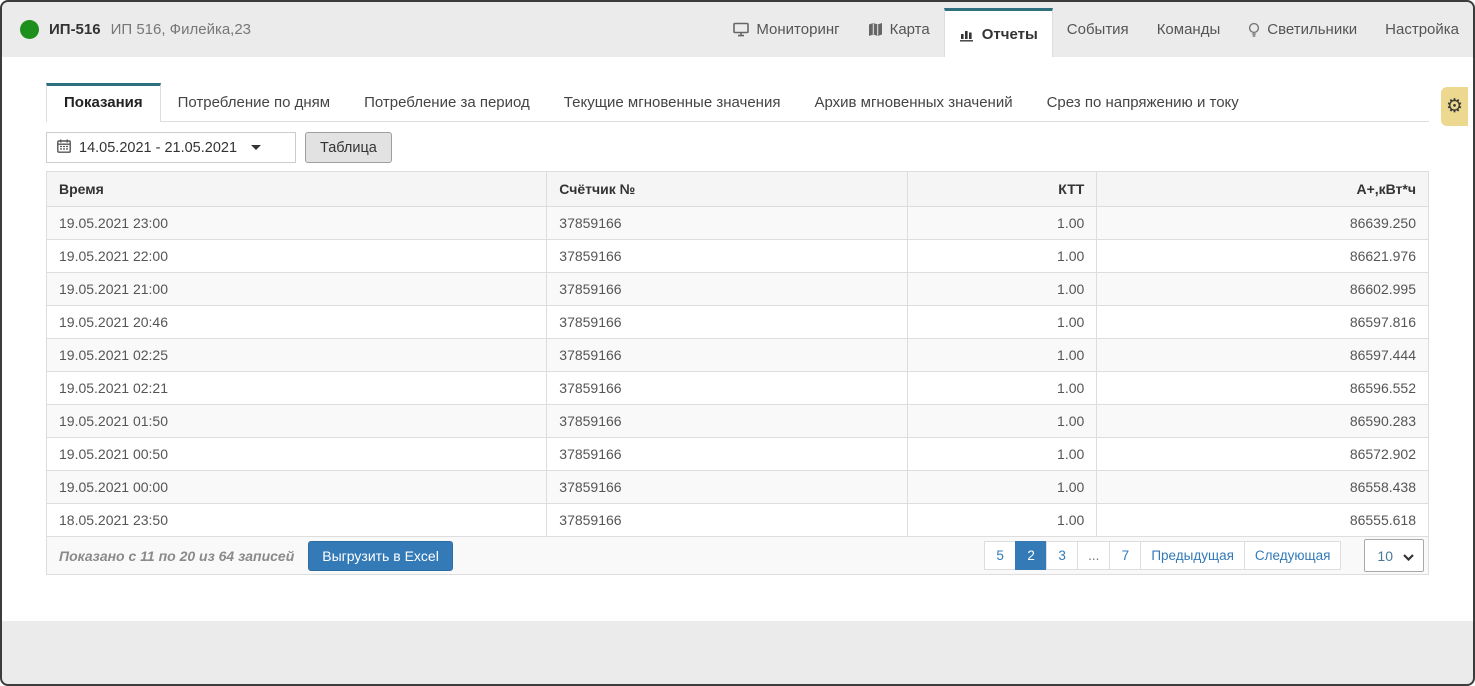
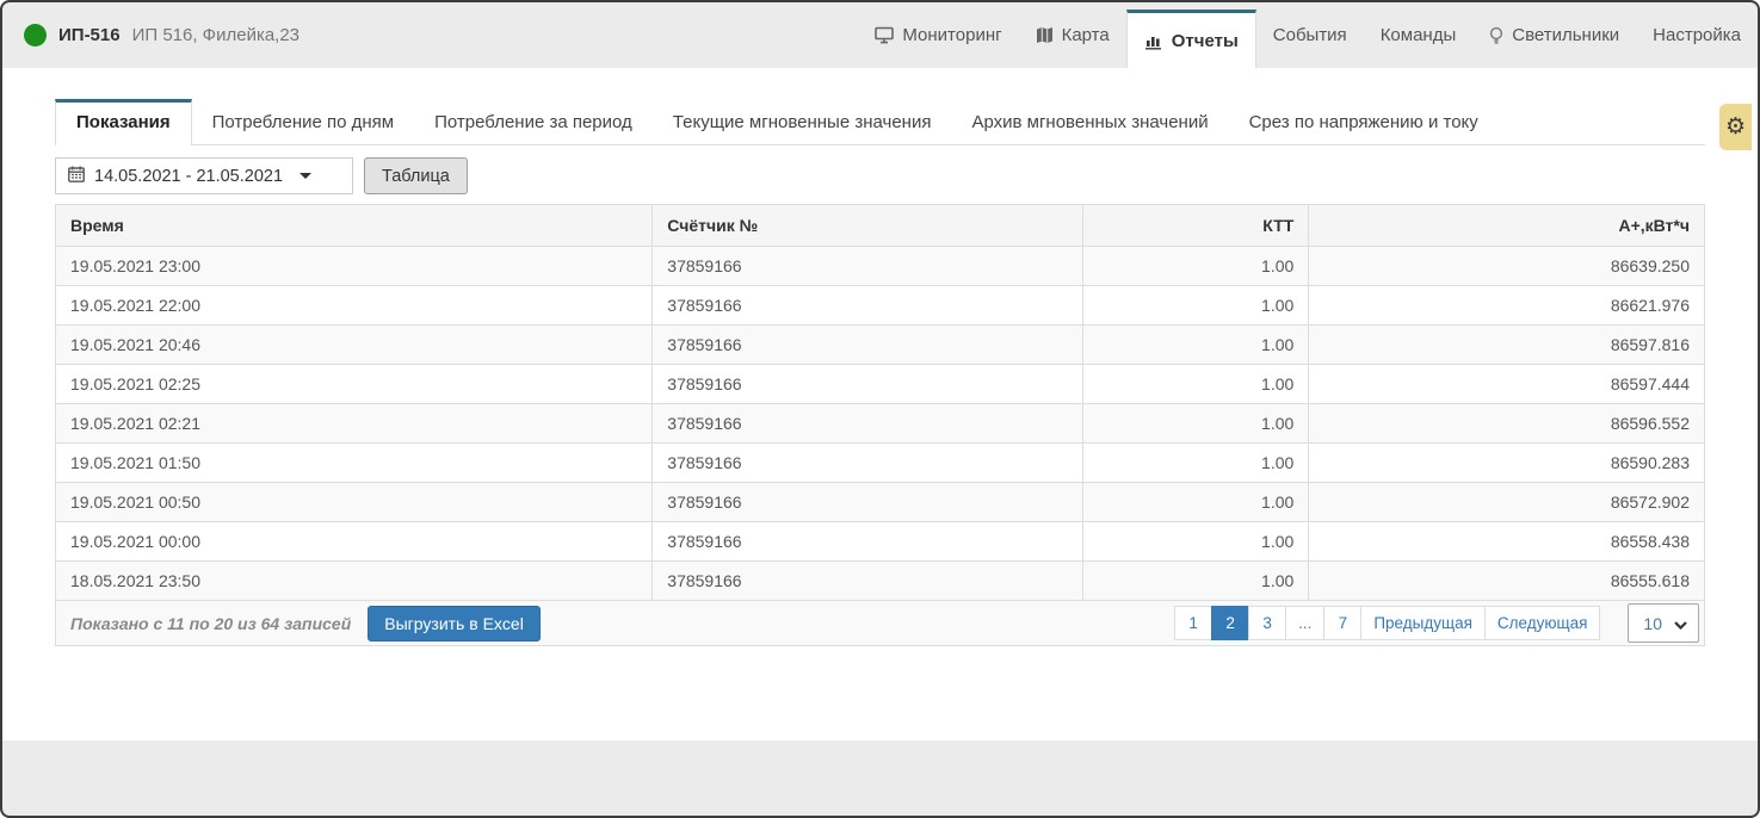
  ИП-516
  ИП 516, Филейка,23
  Мониторинг
  Карта
  Отчеты
  События
  Команды
  Светильники
  Настройка
  Показания
  Потребление по дням
  Потребление за период
  Текущие мгновенные значения
  Архив мгновенных значений
  Срез по напряжению и току
  14.05.2021 - 21.05.2021
  Таблица
  Время	Счётчик №	КТТ	А+,кВт*ч
  19.05.2021 23:00	37859166	1.00	86639.250
  19.05.2021 22:00	37859166	1.00	86621.976
- 19.05.2021 21:00	37859166	1.00	86602.995
  19.05.2021 20:46	37859166	1.00	86597.816
  19.05.2021 02:25	37859166	1.00	86597.444
  19.05.2021 02:21	37859166	1.00	86596.552
  19.05.2021 01:50	37859166	1.00	86590.283
  19.05.2021 00:50	37859166	1.00	86572.902
  19.05.2021 00:00	37859166	1.00	86558.438
  18.05.2021 23:50	37859166	1.00	86555.618
  Показано с 11 по 20 из 64 записей
  Выгрузить в Excel
- 5
+ 1
  2
  3
  ...
  7
  Предыдущая
  Следующая
  10
  ⚙
